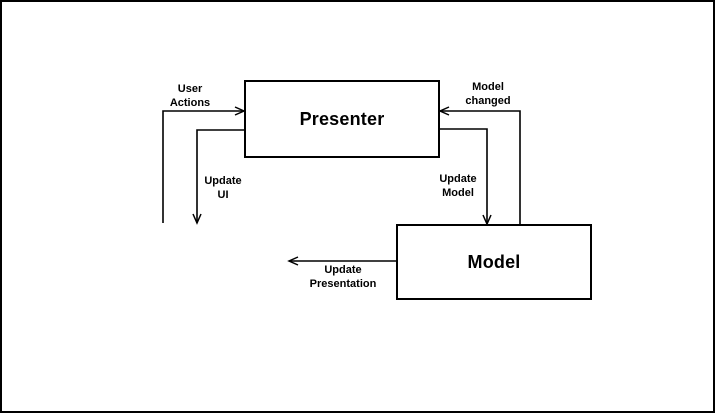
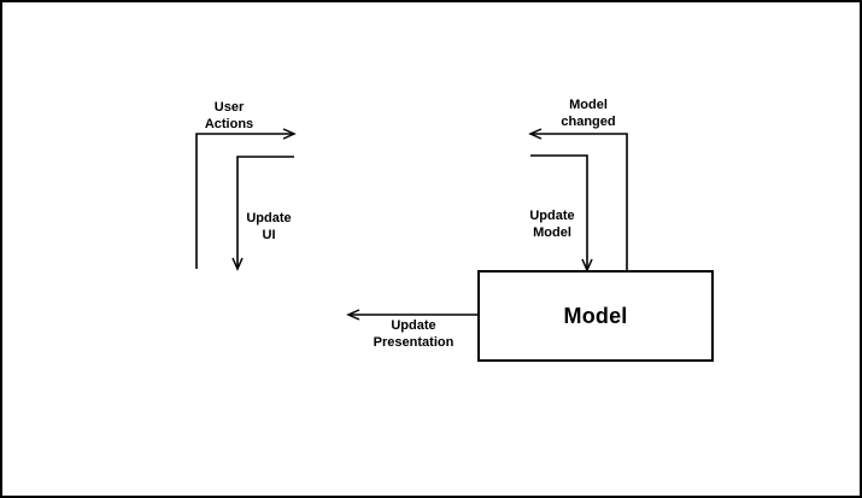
- Presenter
  Model
  User
  Actions
  Model
  changed
  Update
  UI
  Update
  Model
  Update
  Presentation
